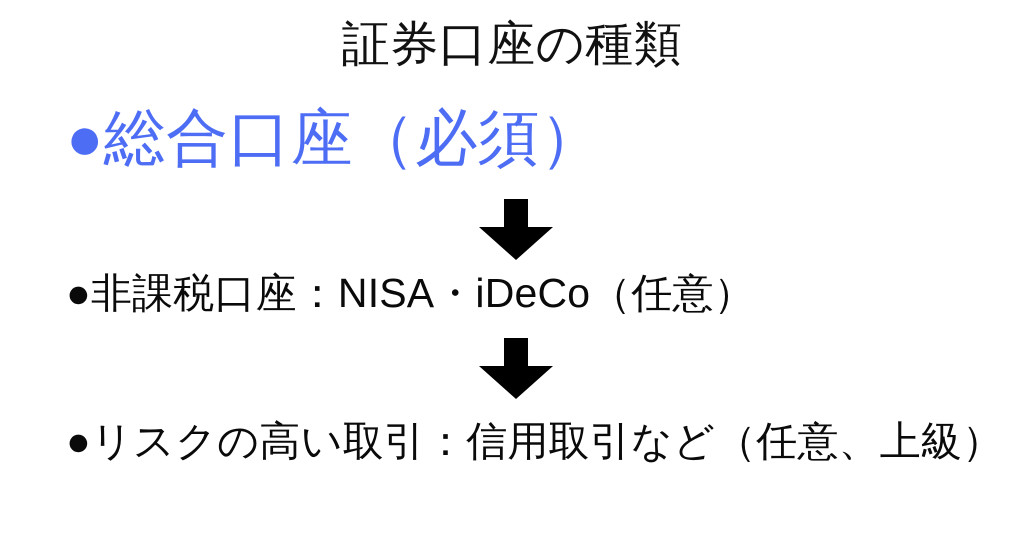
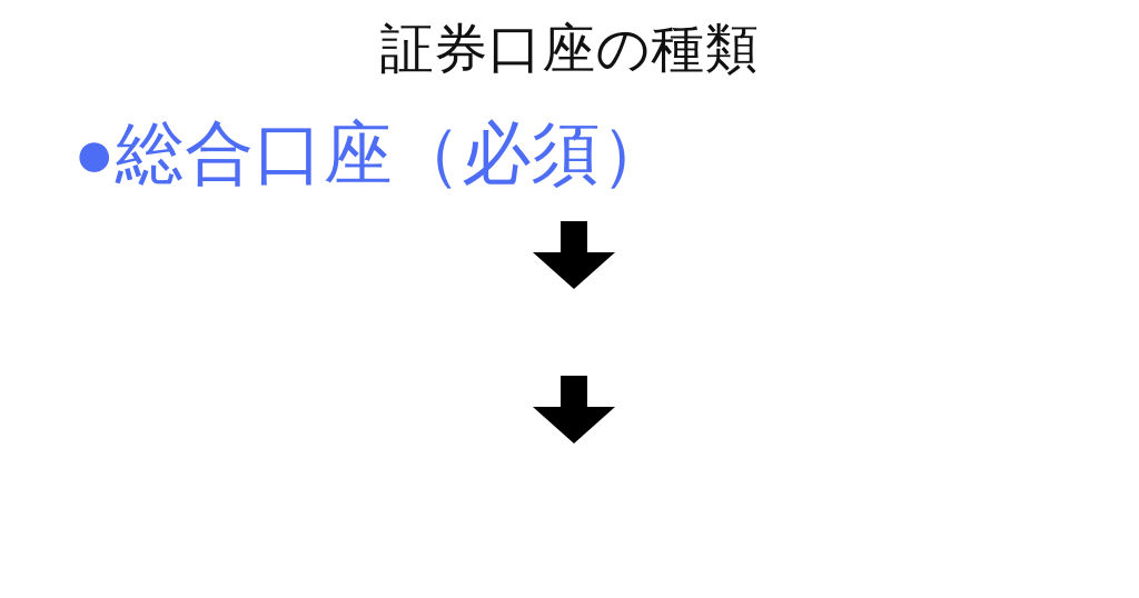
  証券口座の種類
  ●総合口座（必須）
- ●非課税口座：NISA・iDeCo（任意）
- ●リスクの高い取引：信用取引など（任意、上級）
